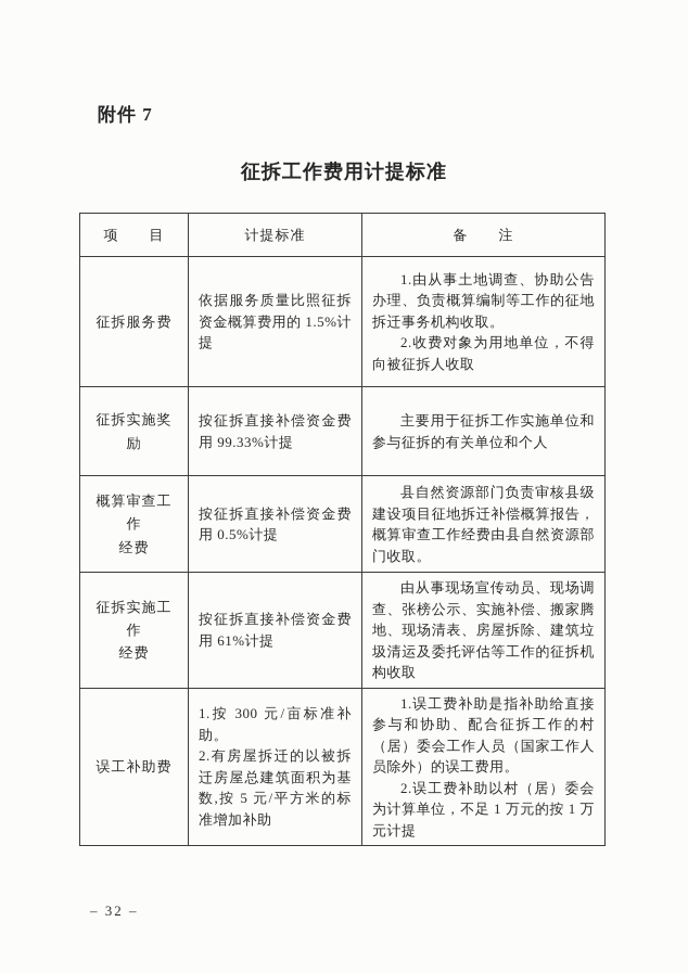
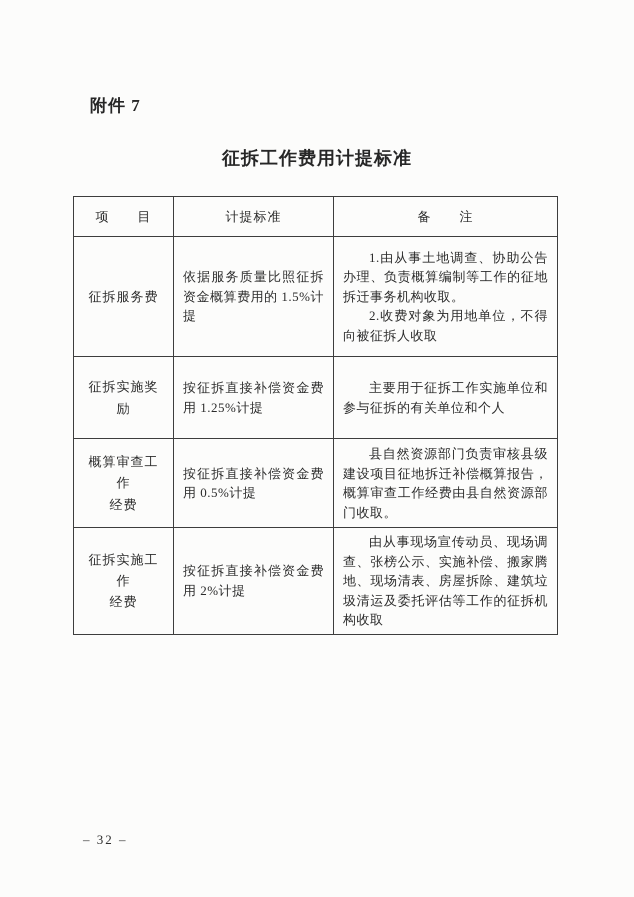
  附件 7
  征拆工作费用计提标准
  项 目	计提标准	备 注
  征拆服务费	依据服务质量比照征拆资金概算费用的 1.5%计提	1.由从事土地调查、协助公告办理、负责概算编制等工作的征地拆迁事务机构收取。2.收费对象为用地单位，不得向被征拆人收取
- 征拆实施奖励	按征拆直接补偿资金费用 99.33%计提	主要用于征拆工作实施单位和参与征拆的有关单位和个人
+ 征拆实施奖励	按征拆直接补偿资金费用 1.25%计提	主要用于征拆工作实施单位和参与征拆的有关单位和个人
  概算审查工作 经费	按征拆直接补偿资金费用 0.5%计提	县自然资源部门负责审核县级建设项目征地拆迁补偿概算报告，概算审查工作经费由县自然资源部门收取。
- 征拆实施工作 经费	按征拆直接补偿资金费用 61%计提	由从事现场宣传动员、现场调查、张榜公示、实施补偿、搬家腾地、现场清表、房屋拆除、建筑垃圾清运及委托评估等工作的征拆机构收取
+ 征拆实施工作 经费	按征拆直接补偿资金费用 2%计提	由从事现场宣传动员、现场调查、张榜公示、实施补偿、搬家腾地、现场清表、房屋拆除、建筑垃圾清运及委托评估等工作的征拆机构收取
- 误工补助费	1.按 300 元/亩标准补助。2.有房屋拆迁的以被拆迁房屋总建筑面积为基数,按 5 元/平方米的标准增加补助	1.误工费补助是指补助给直接参与和协助、配合征拆工作的村（居）委会工作人员（国家工作人员除外）的误工费用。2.误工费补助以村（居）委会为计算单位，不足 1 万元的按 1 万元计提
  – 32 –
